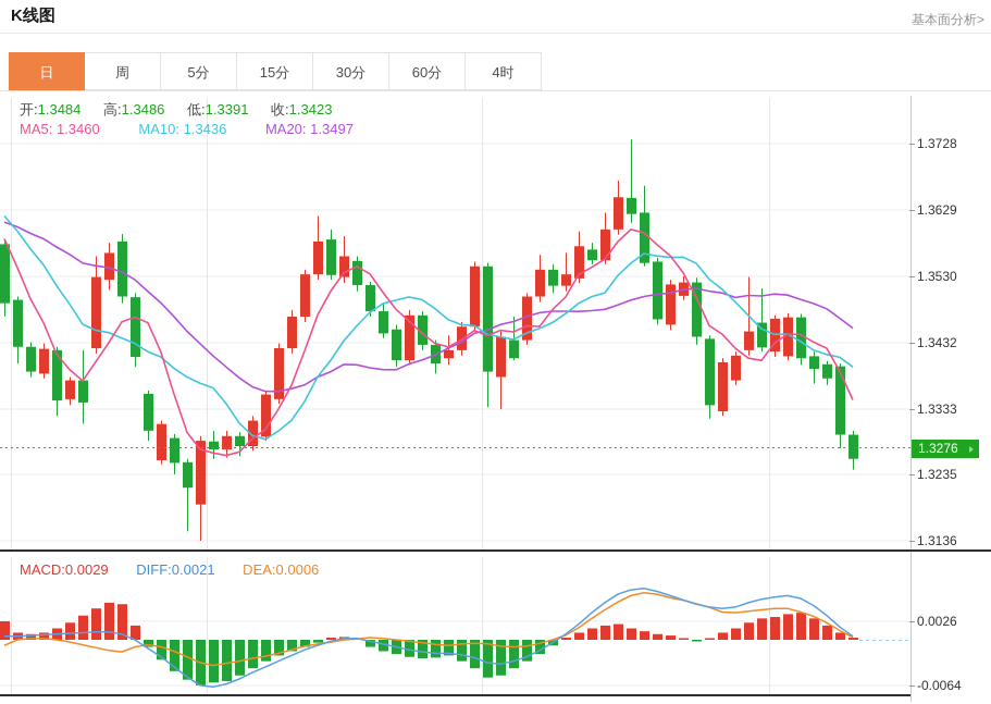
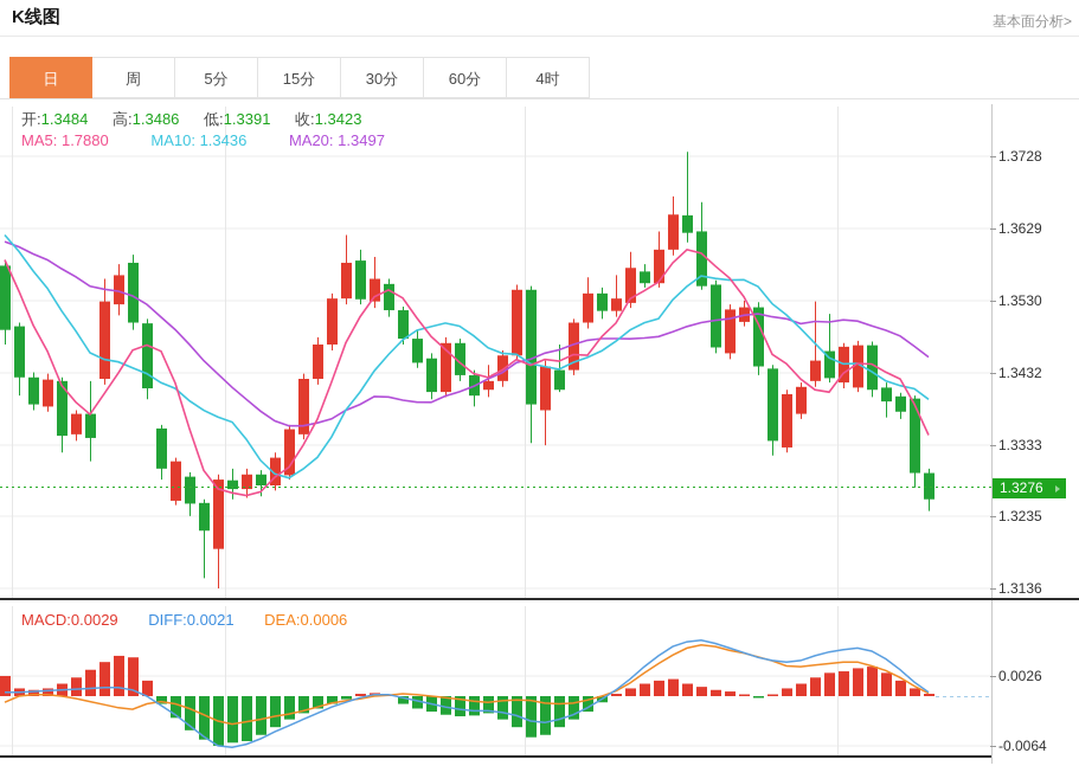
  K线图
  基本面分析>
  日
  周
  5分
  15分
  30分
  60分
  4时
  开:1.3484 高:1.3486 低:1.3391 收:1.3423
- MA5: 1.3460 MA10: 1.3436 MA20: 1.3497
+ MA5: 1.7880 MA10: 1.3436 MA20: 1.3497
  MACD:0.0029 DIFF:0.0021 DEA:0.0006
  1.3728
  1.3629
  1.3530
  1.3432
  1.3333
  1.3235
  1.3136
  0.0026
  -0.0064
  1.3276
